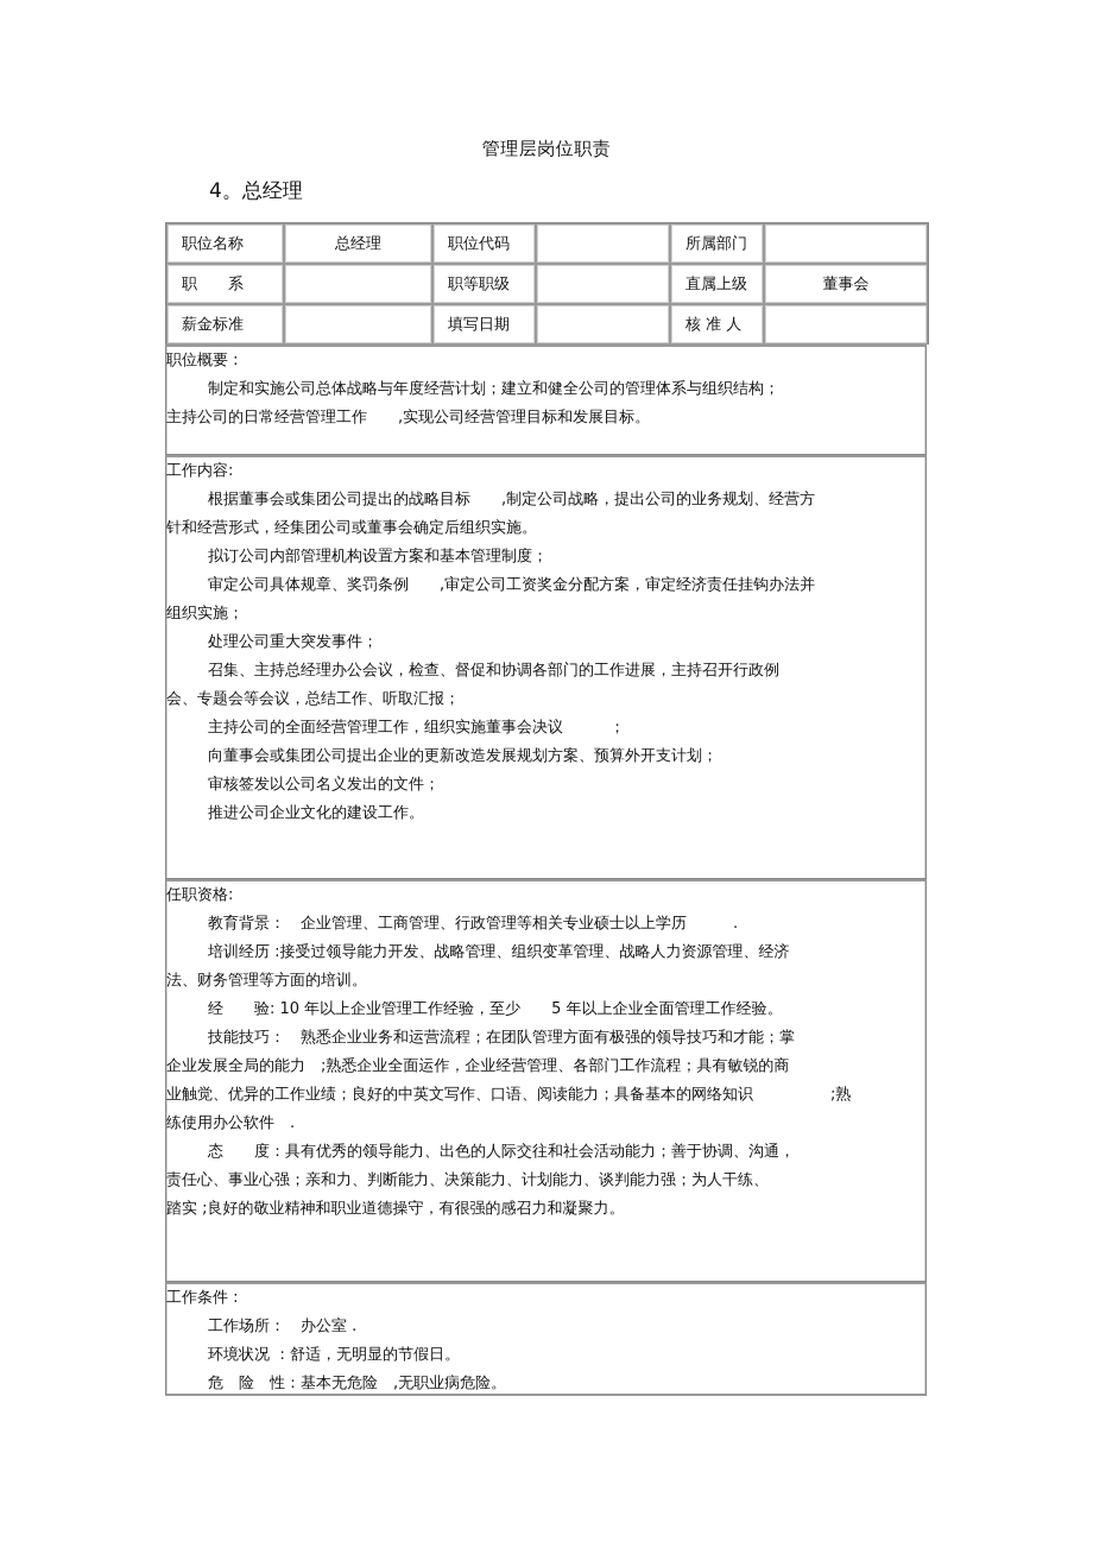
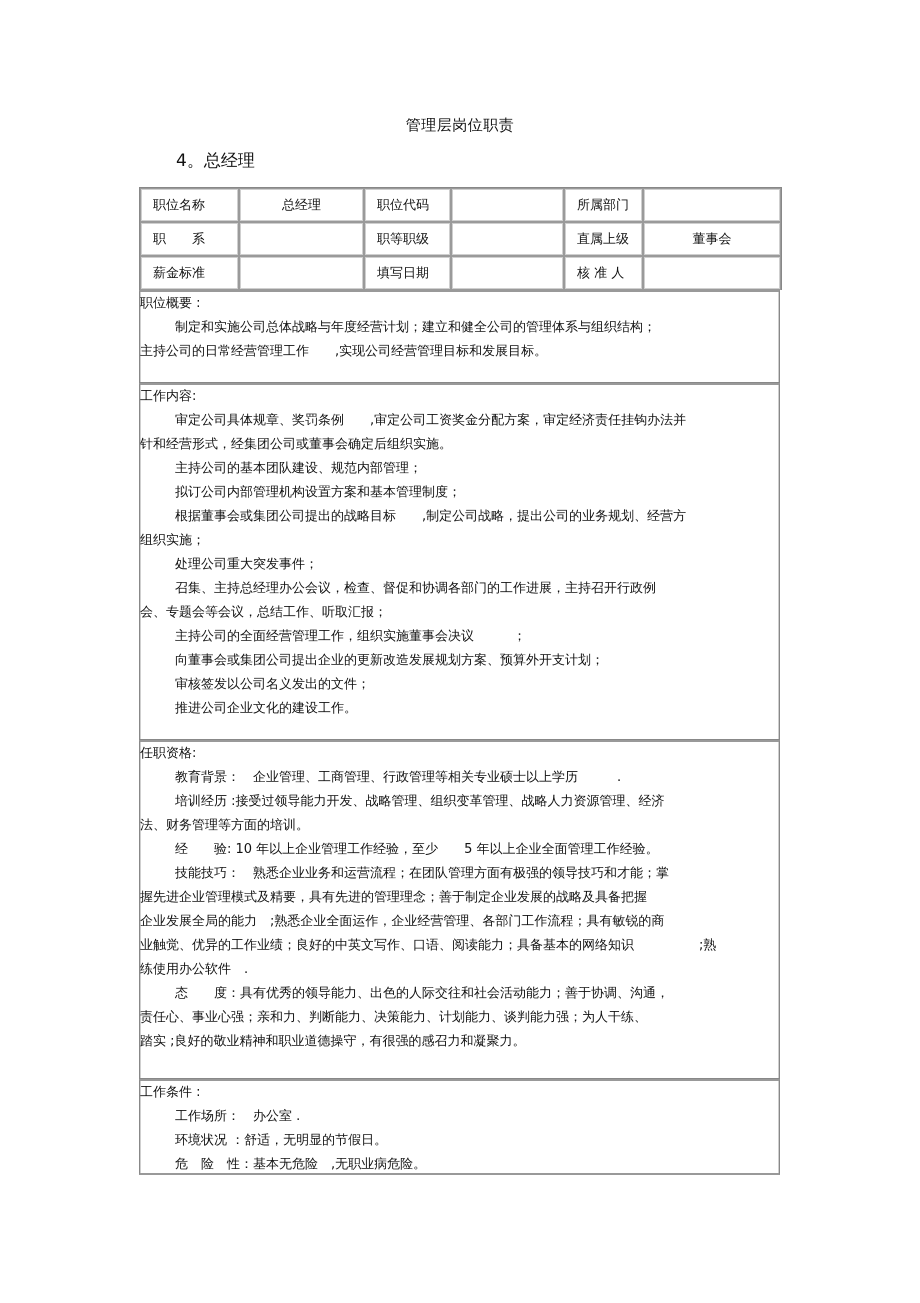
  管理层岗位职责
  4。总经理
  职位名称	总经理	职位代码		所属部门
  职 系		职等职级		直属上级	董事会
  薪金标准		填写日期		核 准 人
  职位概要 :
  制定和实施公司总体战略与年度经营计划；建立和健全公司的管理体系与组织结构；
  主持公司的日常经营管理工作 ,实现公司经营管理目标和发展目标。
  工作内容:
- 根据董事会或集团公司提出的战略目标 ,制定公司战略，提出公司的业务规划、经营方
+ 审定公司具体规章、奖罚条例 ,审定公司工资奖金分配方案，审定经济责任挂钩办法并
  针和经营形式，经集团公司或董事会确定后组织实施。
+ 主持公司的基本团队建设、规范内部管理；
  拟订公司内部管理机构设置方案和基本管理制度；
- 审定公司具体规章、奖罚条例 ,审定公司工资奖金分配方案，审定经济责任挂钩办法并
+ 根据董事会或集团公司提出的战略目标 ,制定公司战略，提出公司的业务规划、经营方
  组织实施；
  处理公司重大突发事件；
  召集、主持总经理办公会议，检查、督促和协调各部门的工作进展，主持召开行政例
  会、专题会等会议，总结工作、听取汇报；
  主持公司的全面经营管理工作，组织实施董事会决议 ；
  向董事会或集团公司提出企业的更新改造发展规划方案、预算外开支计划；
  审核签发以公司名义发出的文件；
  推进公司企业文化的建设工作。
  任职资格:
  教育背景： 企业管理、工商管理、行政管理等相关专业硕士以上学历 .
  培训经历 :接受过领导能力开发、战略管理、组织变革管理、战略人力资源管理、经济
  法、财务管理等方面的培训。
  经 验: 10 年以上企业管理工作经验，至少 5 年以上企业全面管理工作经验。
  技能技巧： 熟悉企业业务和运营流程；在团队管理方面有极强的领导技巧和才能；掌
+ 握先进企业管理模式及精要，具有先进的管理理念；善于制定企业发展的战略及具备把握
  企业发展全局的能力 ;熟悉企业全面运作，企业经营管理、各部门工作流程；具有敏锐的商
  业触觉、优异的工作业绩；良好的中英文写作、口语、阅读能力；具备基本的网络知识 ;熟
  练使用办公软件 .
  态 度：具有优秀的领导能力、出色的人际交往和社会活动能力；善于协调、沟通，
  责任心、事业心强；亲和力、判断能力、决策能力、计划能力、谈判能力强；为人干练、
  踏实 ;良好的敬业精神和职业道德操守，有很强的感召力和凝聚力。
  工作条件 :
  工作场所： 办公室 .
  环境状况 ：舒适，无明显的节假日。
  危 险 性：基本无危险 ,无职业病危险。
